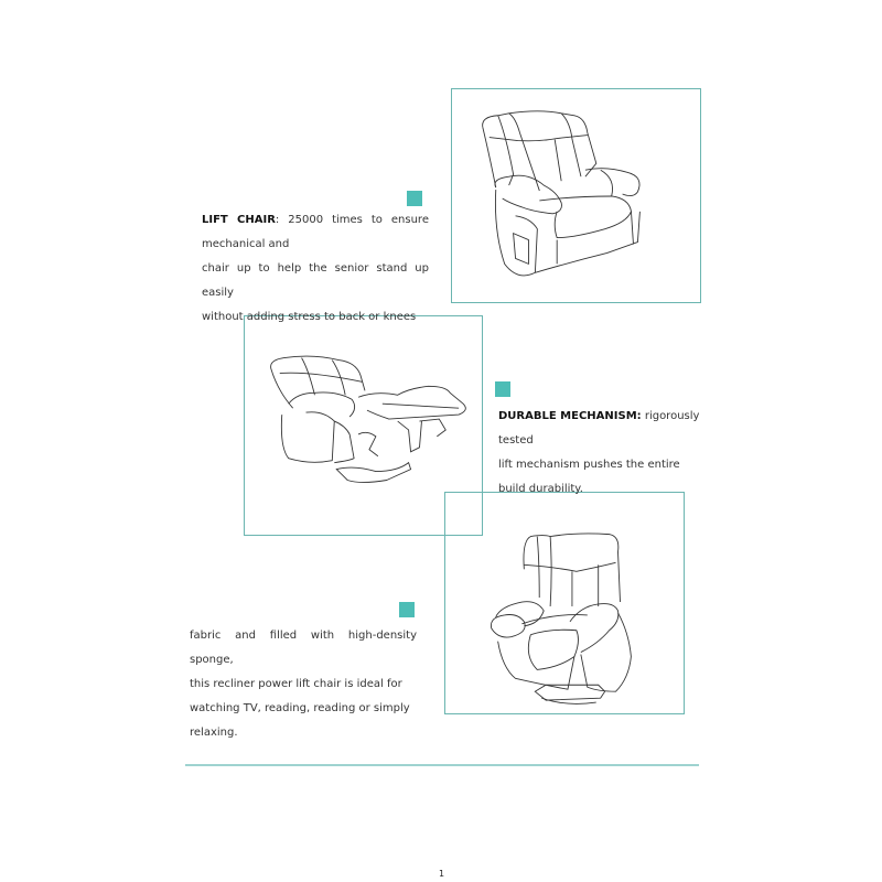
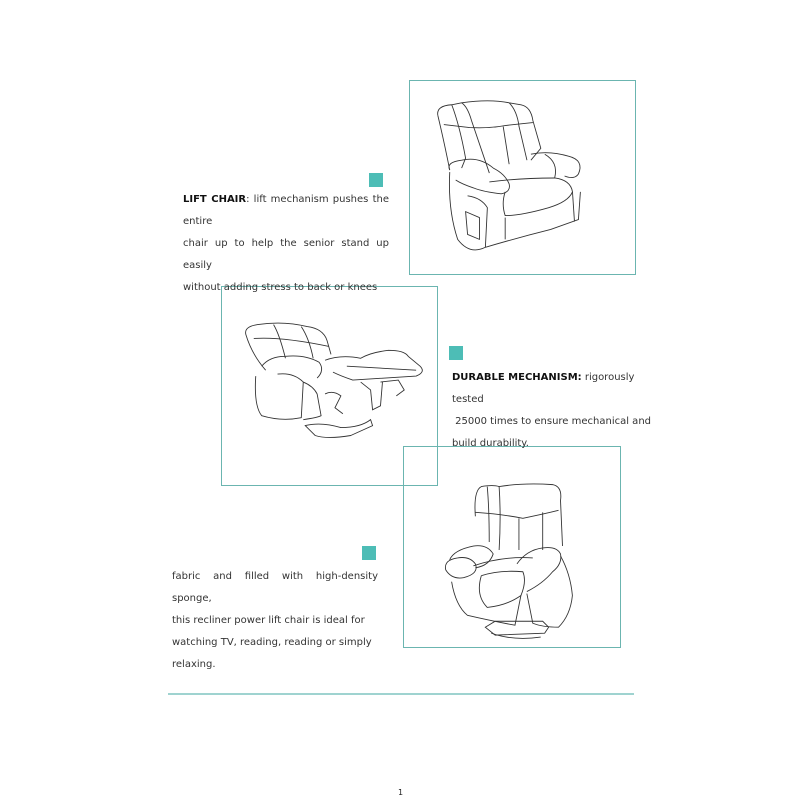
- LIFT CHAIR: 25000 times to ensure mechanical and
+ LIFT CHAIR: lift mechanism pushes the entire
  chair up to help the senior stand up easily
  without adding stress to back or knees
  DURABLE MECHANISM: rigorously tested
- lift mechanism pushes the entire
+ 25000 times to ensure mechanical and
  build durability.
  fabric and filled with high-density sponge,
  this recliner power lift chair is ideal for
  watching TV, reading, reading or simply
  relaxing.
  1
